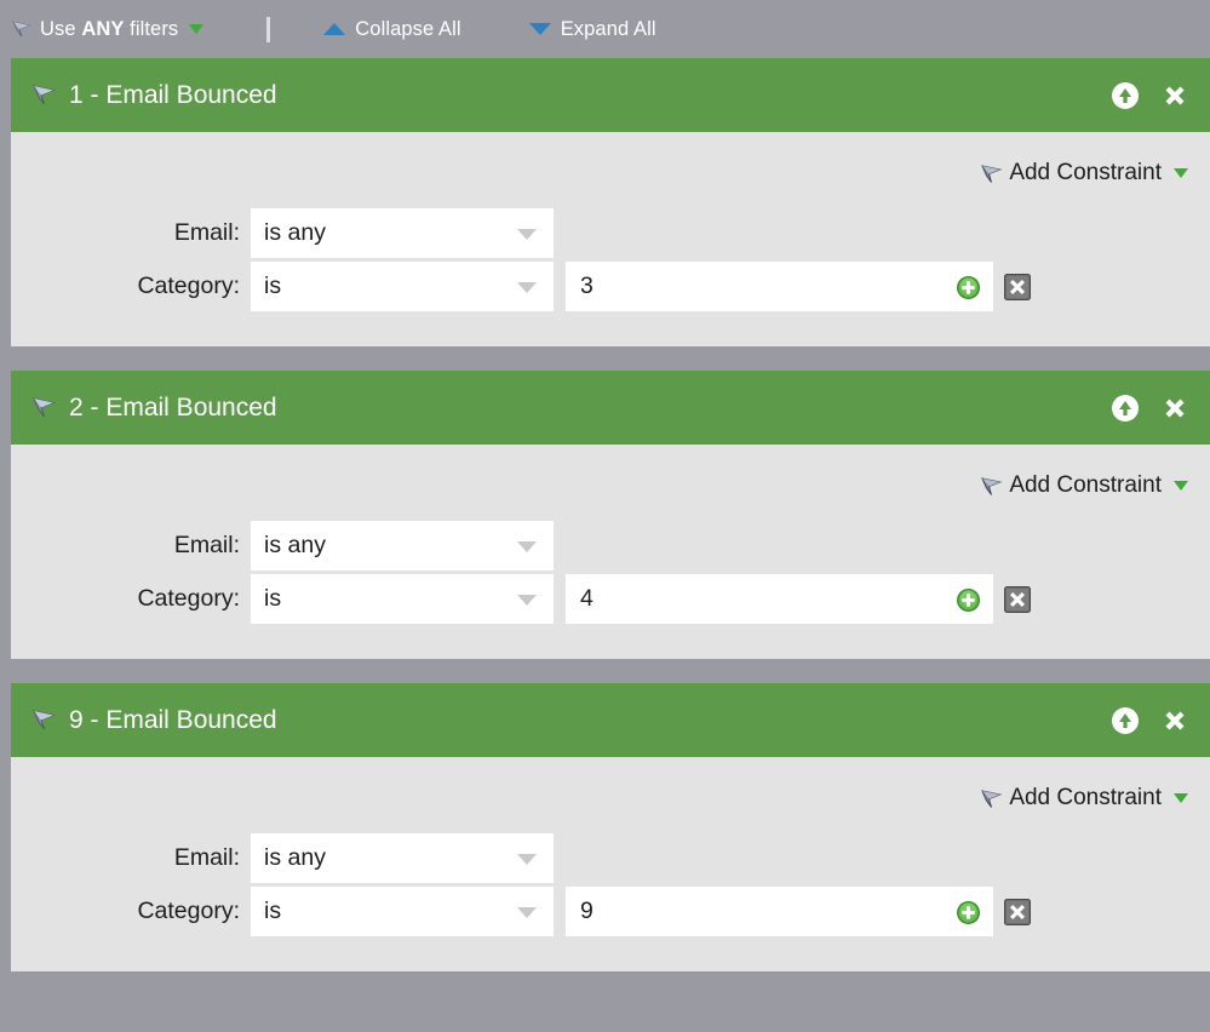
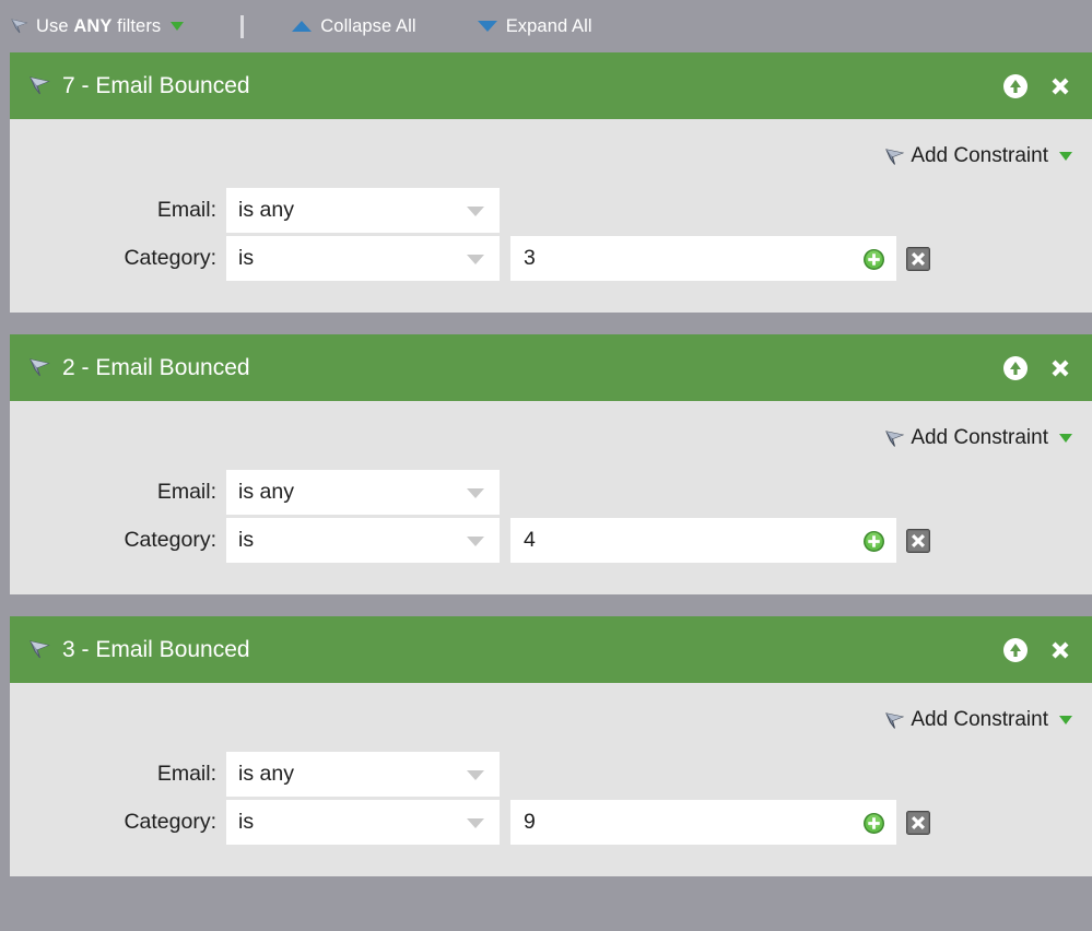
  Use ANY filters
  Collapse All
  Expand All
- 1 - Email Bounced
+ 7 - Email Bounced
  Add Constraint
  Email:
  is any
  Category:
  is
  3
  2 - Email Bounced
  Add Constraint
  Email:
  is any
  Category:
  is
  4
- 9 - Email Bounced
+ 3 - Email Bounced
  Add Constraint
  Email:
  is any
  Category:
  is
  9
